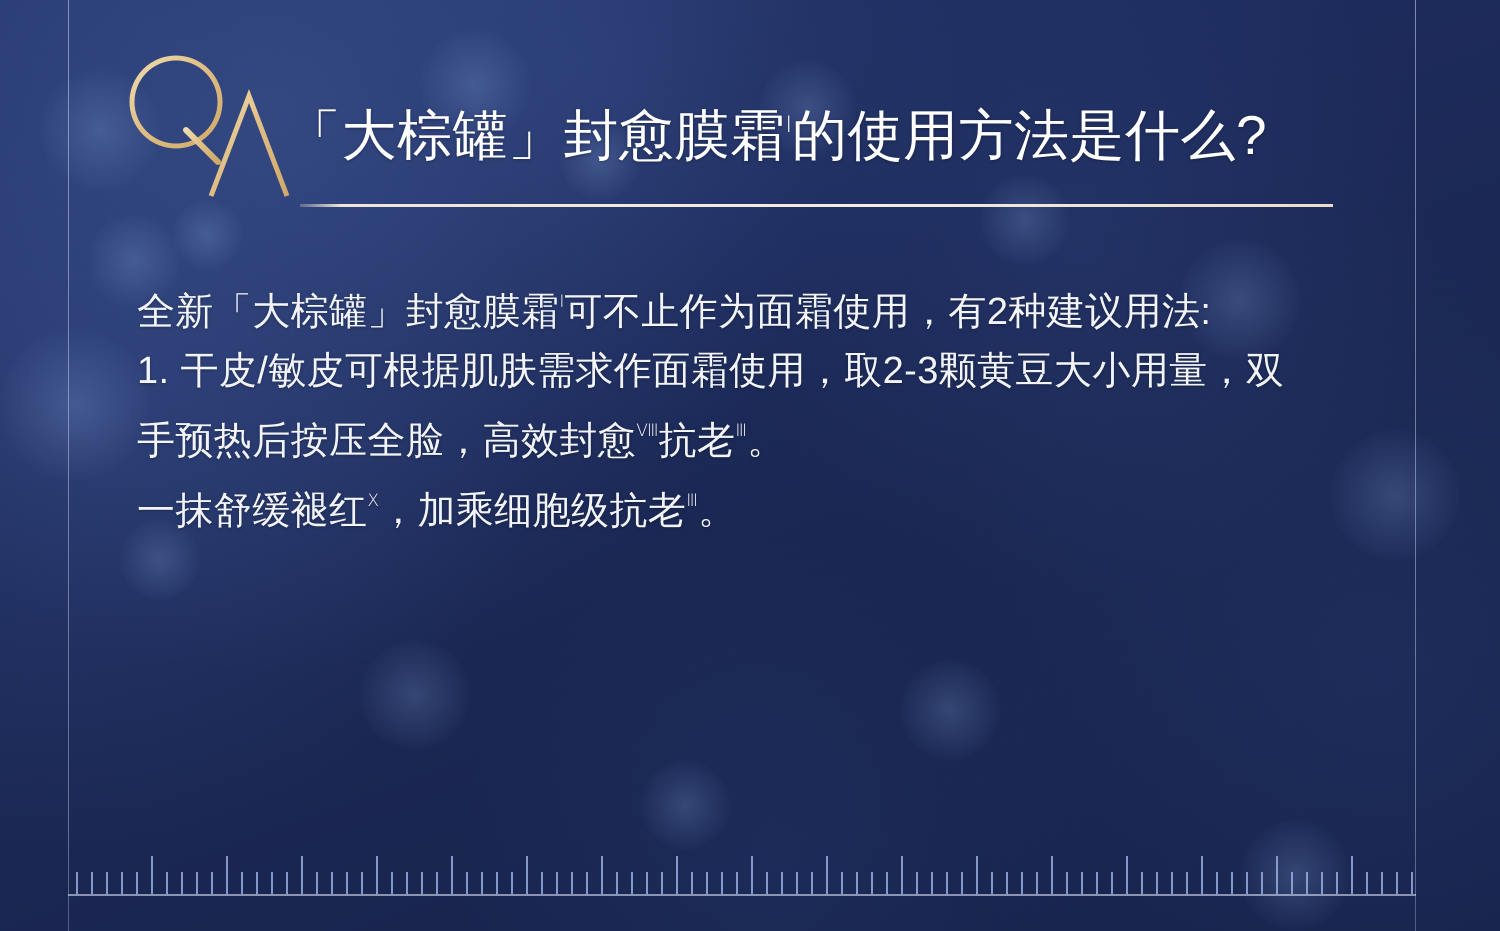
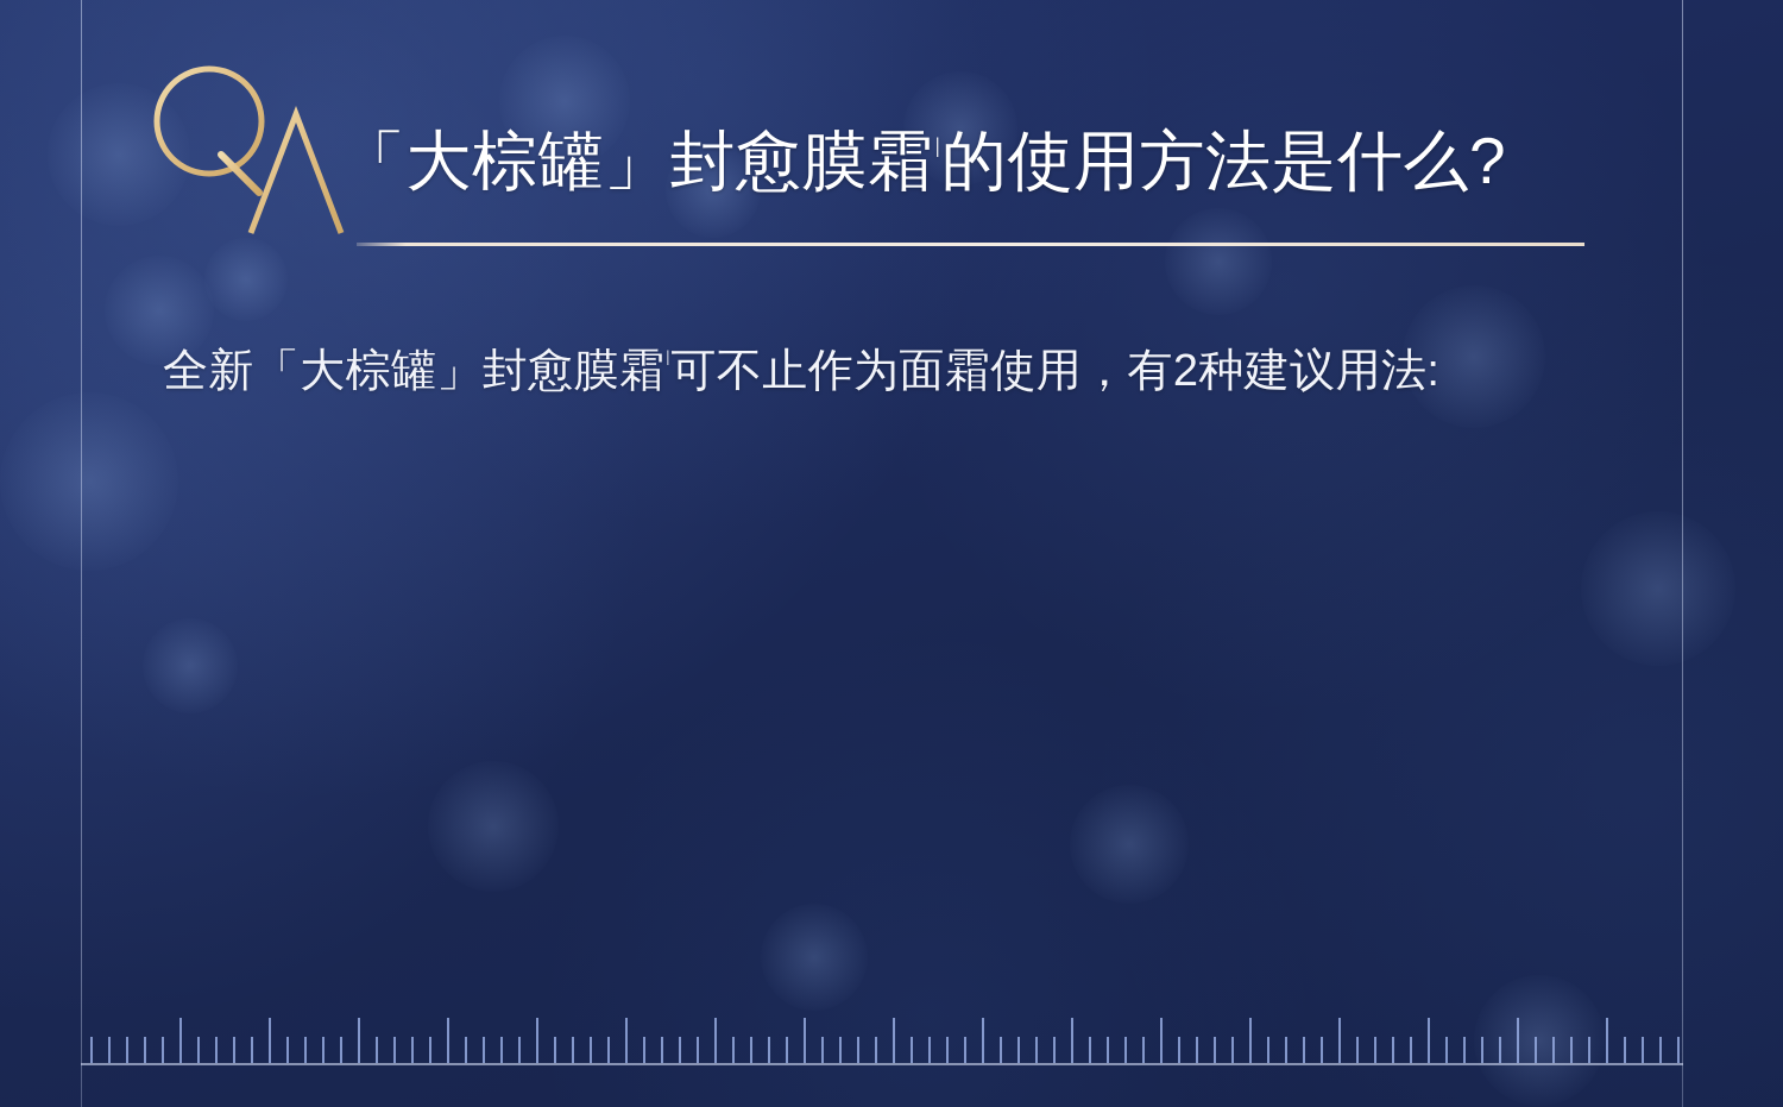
  「大棕罐」封愈膜霜Ⅰ的使用方法是什么?
  全新「大棕罐」封愈膜霜Ⅰ可不止作为面霜使用，有2种建议用法:
- 1. 干皮/敏皮可根据肌肤需求作面霜使用，取2-3颗黄豆大小用量，双
- 手预热后按压全脸，高效封愈Ⅷ抗老Ⅲ。
- 一抹舒缓褪红Ⅹ，加乘细胞级抗老Ⅲ。
